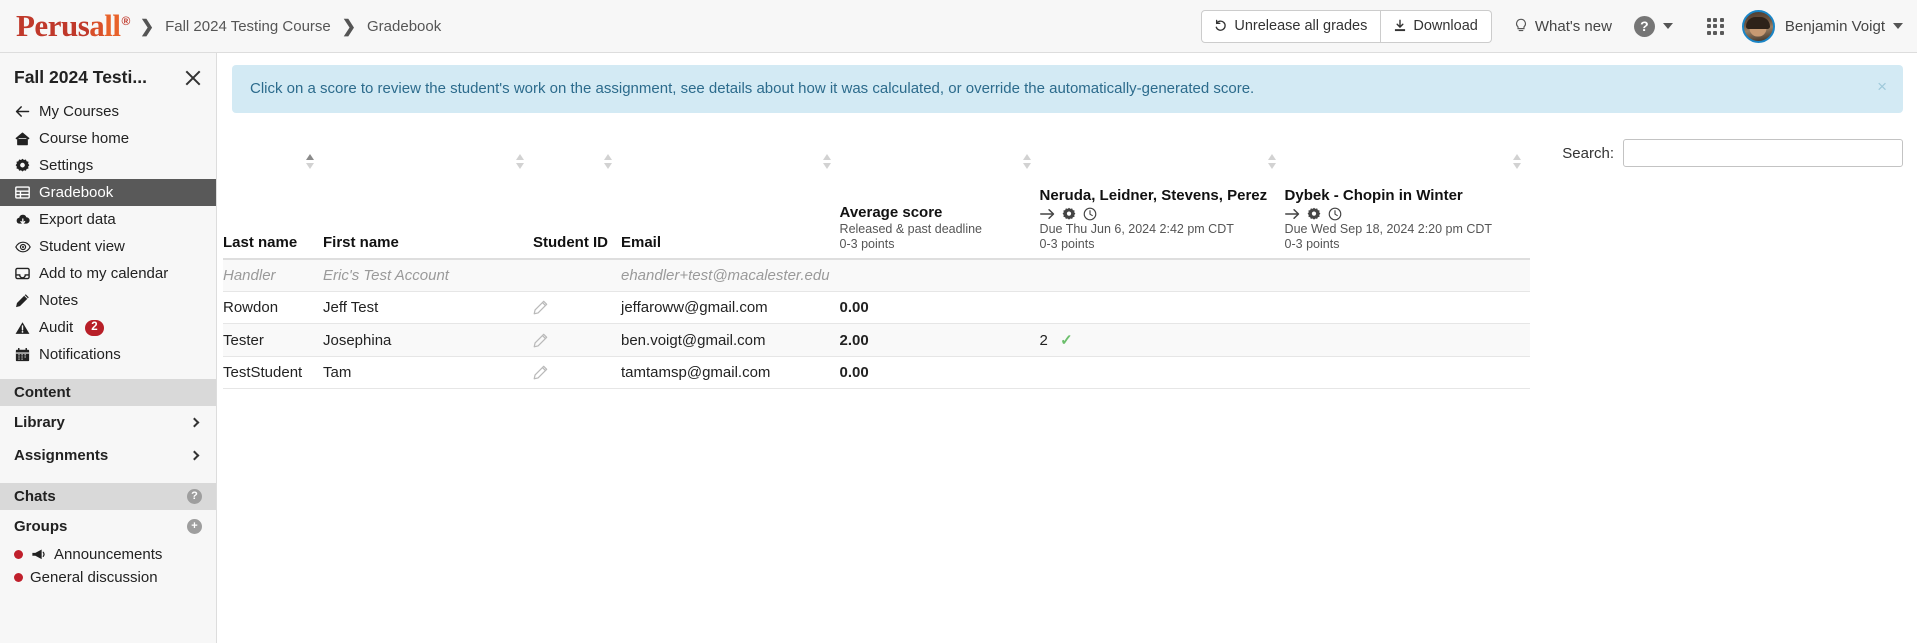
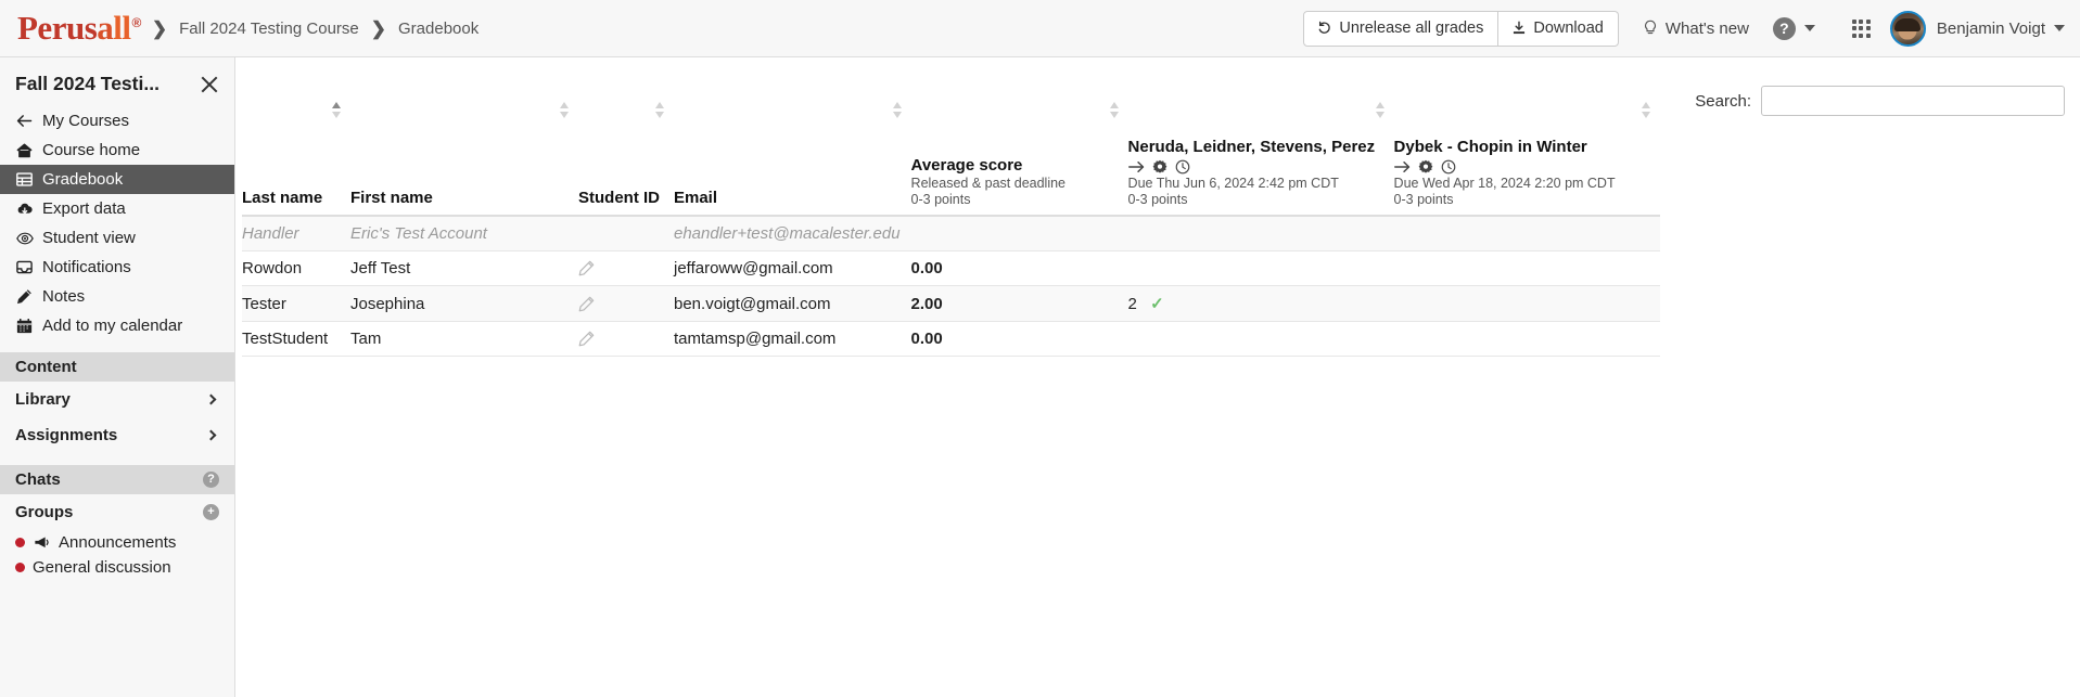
  Perus
  a
  ll
  ®
  ❯
  Fall 2024 Testing Course
  ❯
  Gradebook
  Unrelease all grades
  Download
  What's new
  ?
  Benjamin Voigt
  Fall 2024 Testi...
  My Courses
  Course home
- Settings
  Gradebook
  Export data
  Student view
- Add to my calendar
+ Notifications
  Notes
- Audit
- 2
- Notifications
+ Add to my calendar
  Content
  Library
  Assignments
  Chats
  ?
  Groups
  +
  Announcements
  General discussion
- Click on a score to review the student's work on the assignment, see details about how it was calculated, or override the automatically-generated score.
- ×
  Search:
- Last name	First name	Student ID	Email	Average score Released & past deadline 0-3 points	Neruda, Leidner, Stevens, Perez Due Thu Jun 6, 2024 2:42 pm CDT 0-3 points	Dybek - Chopin in Winter Due Wed Sep 18, 2024 2:20 pm CDT 0-3 points
+ Last name	First name	Student ID	Email	Average score Released & past deadline 0-3 points	Neruda, Leidner, Stevens, Perez Due Thu Jun 6, 2024 2:42 pm CDT 0-3 points	Dybek - Chopin in Winter Due Wed Apr 18, 2024 2:20 pm CDT 0-3 points
  Handler	Eric's Test Account		ehandler+test@macalester.edu
  Rowdon	Jeff Test		jeffaroww@gmail.com	0.00
  Tester	Josephina		ben.voigt@gmail.com	2.00	2 ✓
  TestStudent	Tam		tamtamsp@gmail.com	0.00
